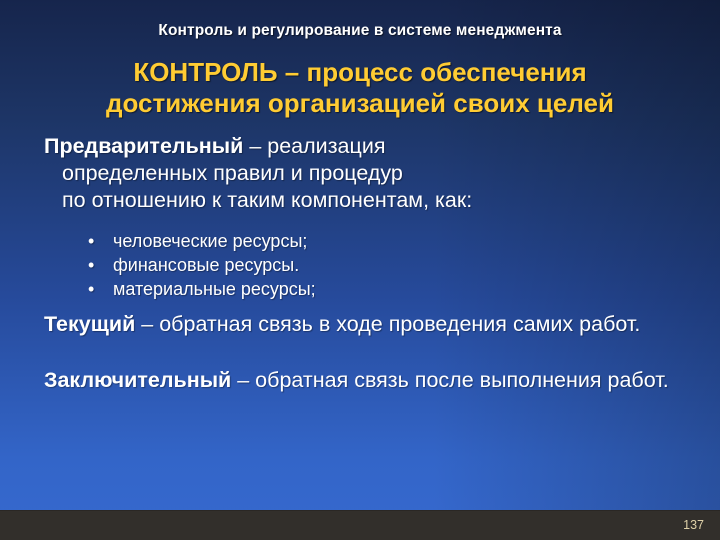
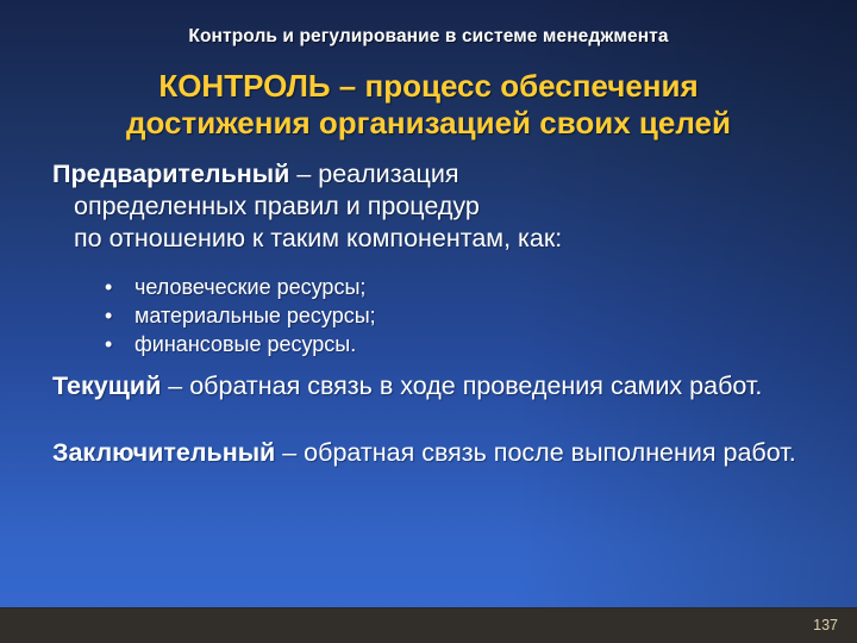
  Контроль и регулирование в системе менеджмента
  КОНТРОЛЬ – процесс обеспечения
  достижения организацией своих целей
  Предварительный – реализация
  определенных правил и процедур
  по отношению к таким компонентам, как:
  •
  человеческие ресурсы;
  •
- финансовые ресурсы.
+ материальные ресурсы;
  •
- материальные ресурсы;
+ финансовые ресурсы.
  Текущий – обратная связь в ходе проведения самих работ.
  Заключительный – обратная связь после выполнения работ.
  137
